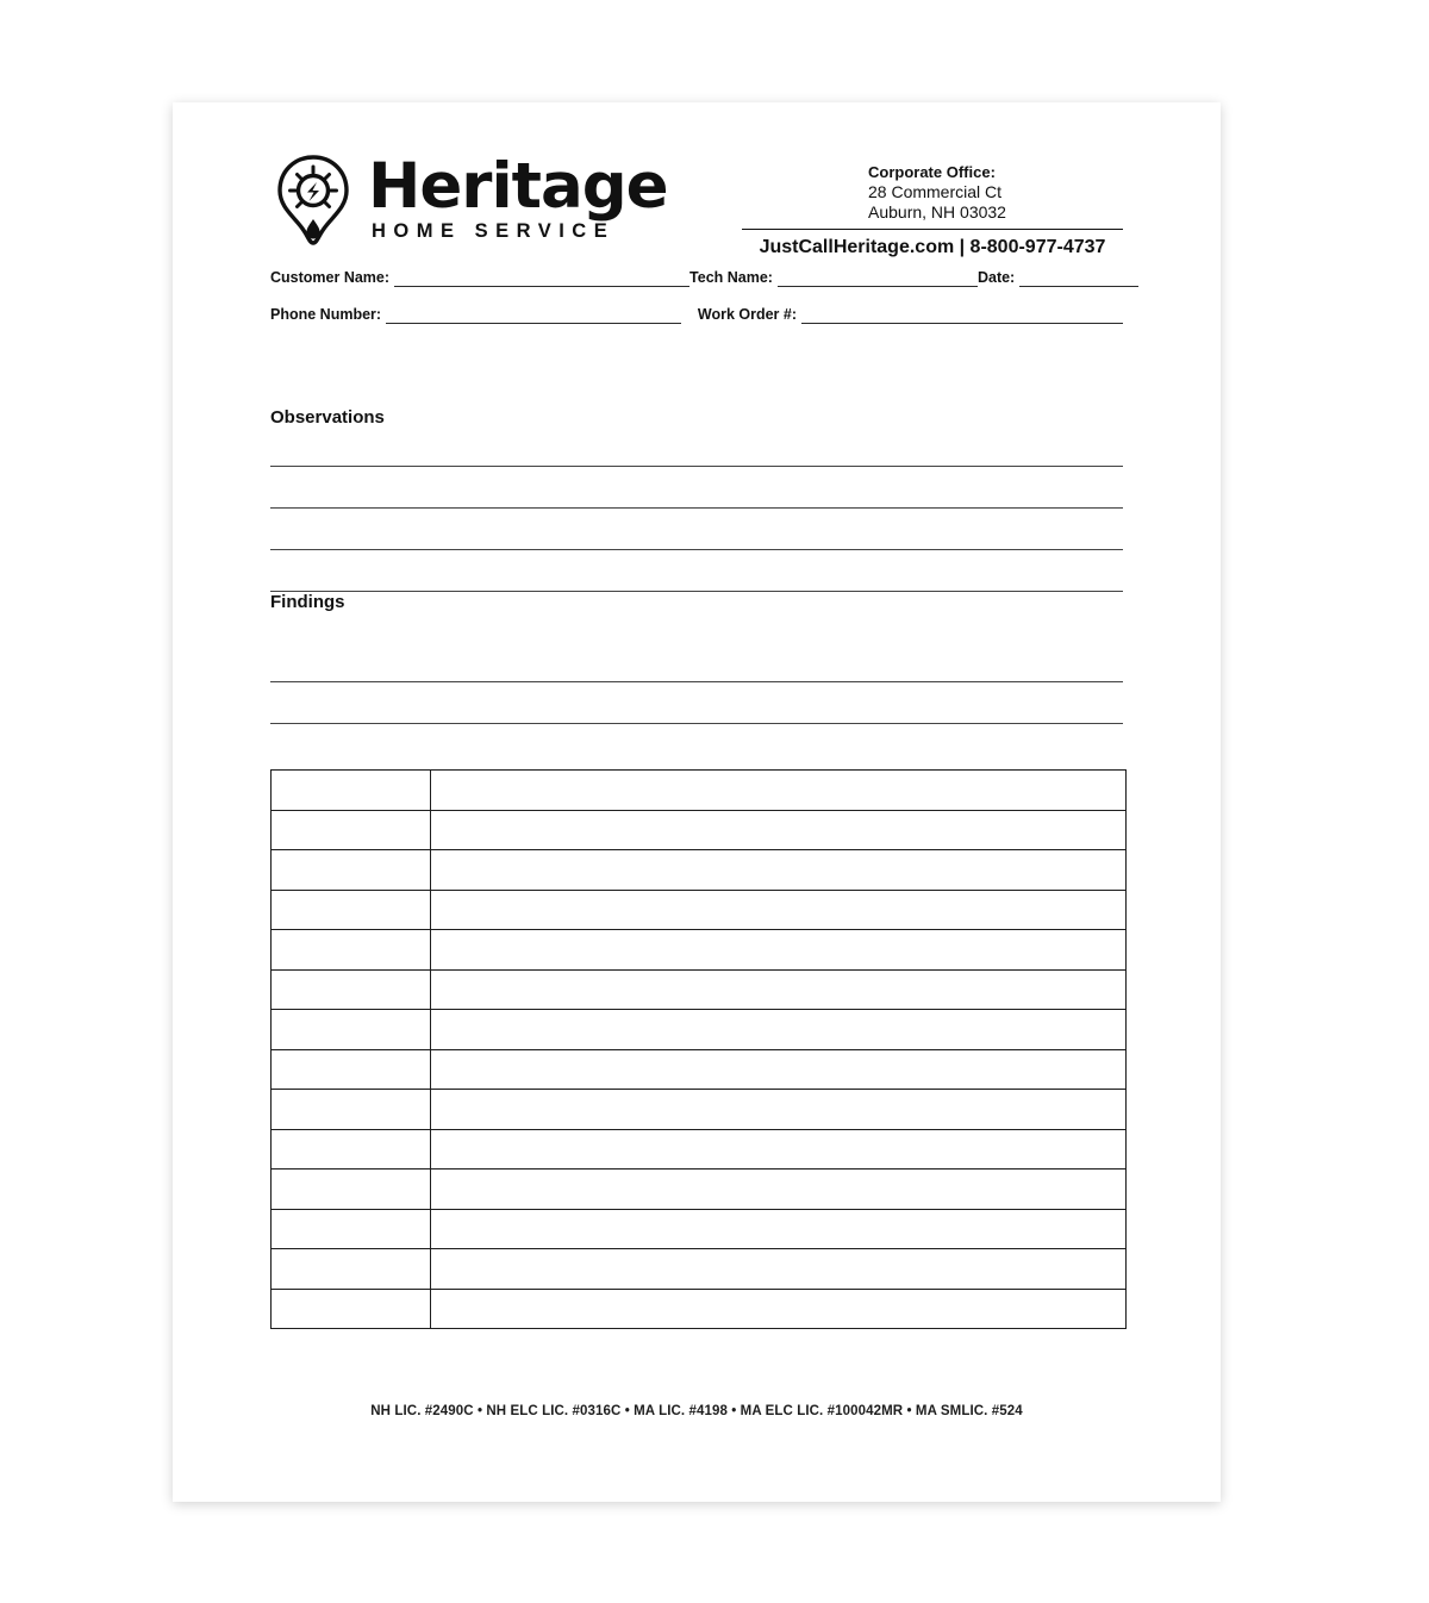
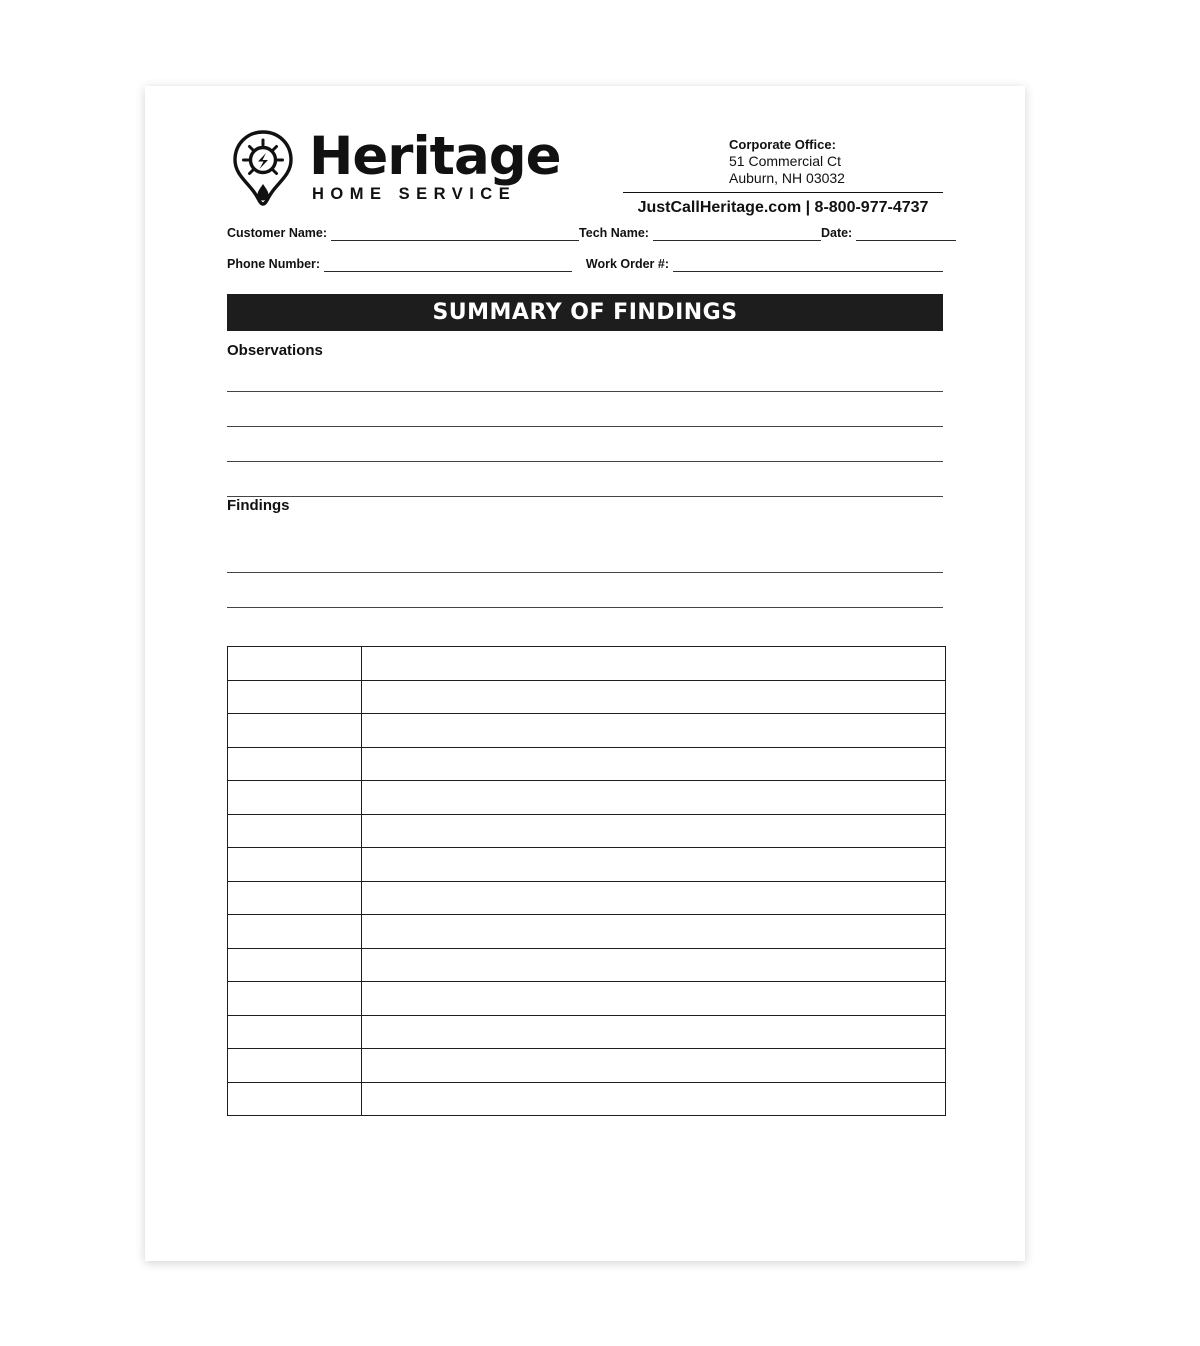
  Heritage
  HOME SERVICE
  Corporate Office:
- 28 Commercial Ct
+ 51 Commercial Ct
  Auburn, NH 03032
  JustCallHeritage.com | 8-800-977-4737
  Customer Name:
  Tech Name:
  Date:
  Phone Number:
  Work Order #:
+ SUMMARY OF FINDINGS
  Observations
  Findings
- NH LIC. #2490C • NH ELC LIC. #0316C • MA LIC. #4198 • MA ELC LIC. #100042MR • MA SMLIC. #524
